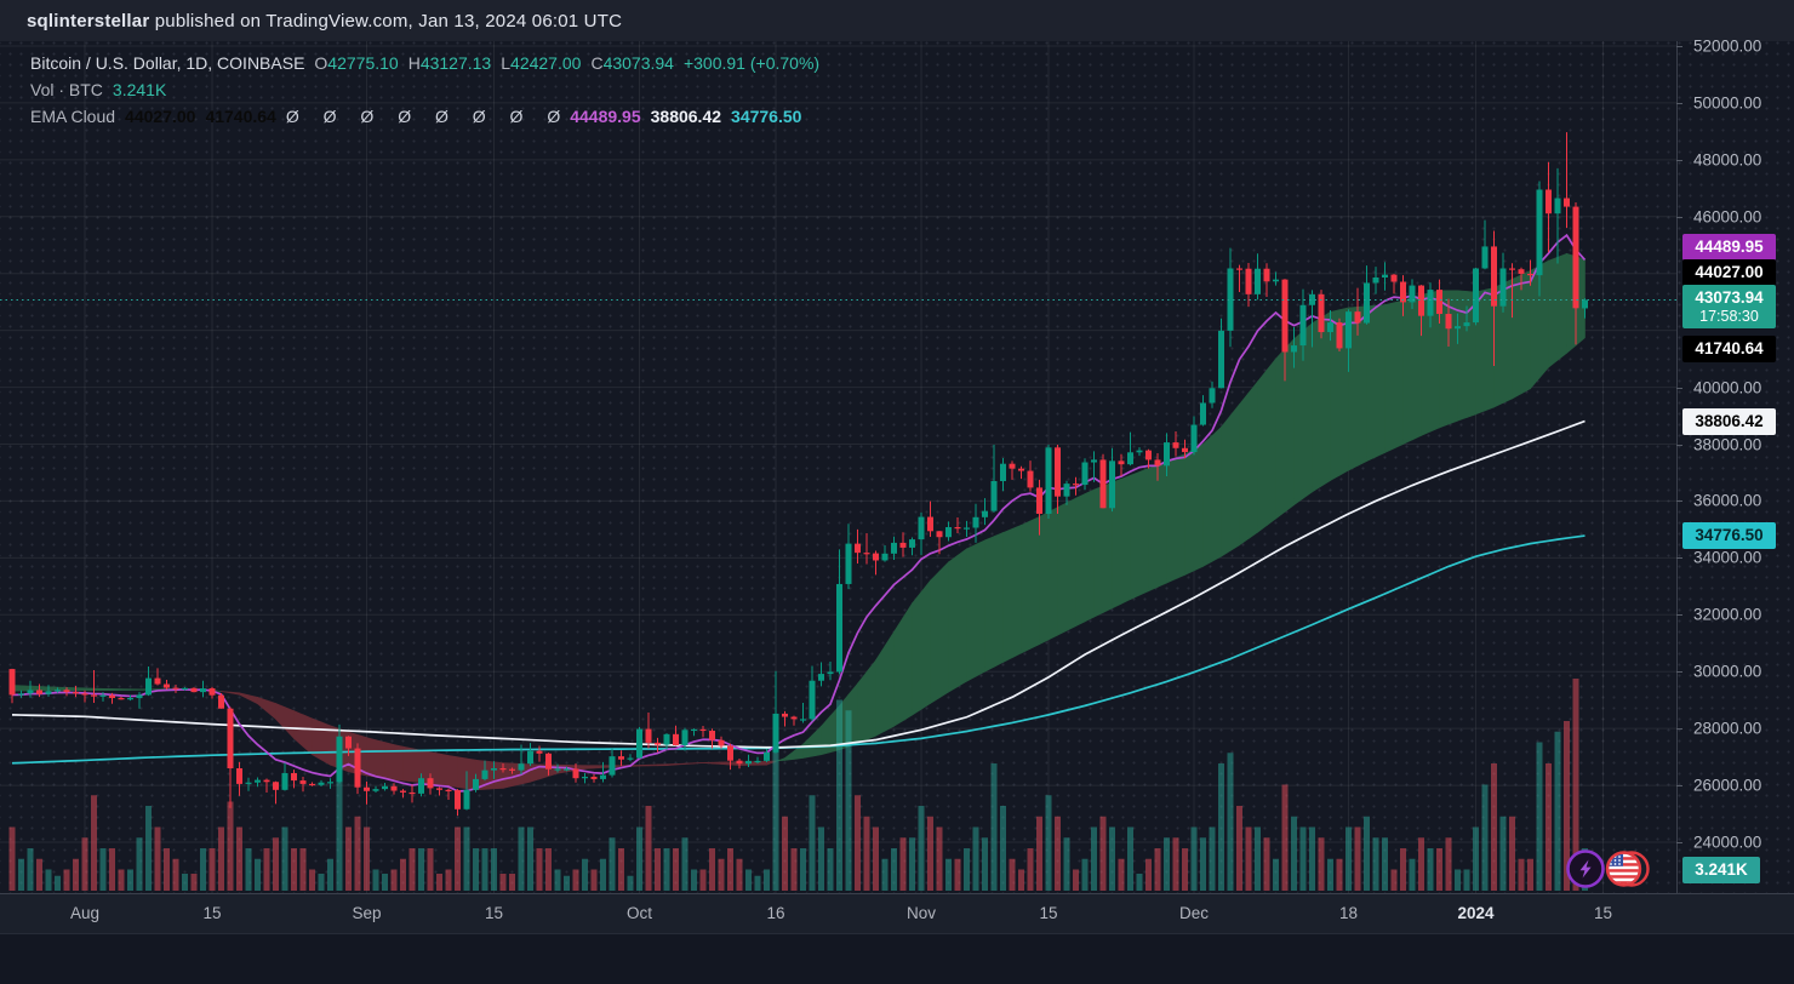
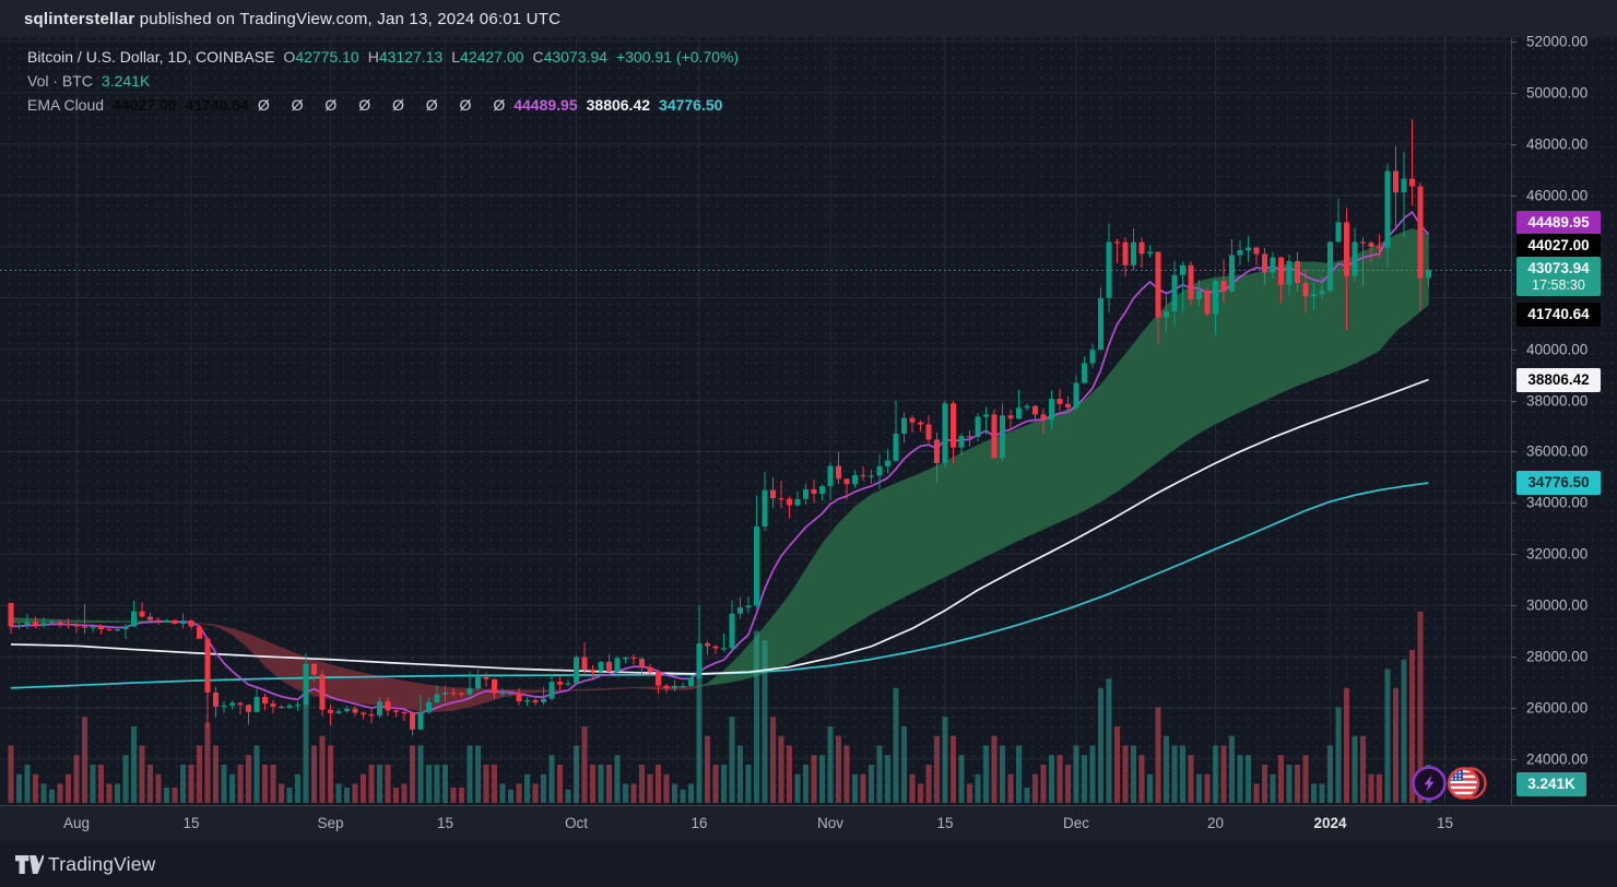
  sqlinterstellar published on TradingView.com, Jan 13, 2024 06:01 UTC
  Bitcoin / U.S. Dollar, 1D, COINBASE
  O
  42775.10
  H
  43127.13
  L
  42427.00
  C
  43073.94
  +300.91 (+0.70%)
  Vol · BTC
  3.241K
  EMA Cloud
  44027.00
  41740.64
  Ø Ø Ø Ø Ø Ø Ø Ø
  44489.95
  38806.42
  34776.50
  52000.00
  50000.00
  48000.00
  46000.00
  40000.00
  38000.00
  36000.00
  34000.00
  32000.00
  30000.00
  28000.00
  26000.00
  24000.00
  44489.95
  44027.00
  43073.94
  17:58:30
  41740.64
  38806.42
  34776.50
  3.241K
  Aug
  15
  Sep
  15
  Oct
  16
  Nov
  15
  Dec
- 18
+ 20
  2024
  15
+ TradingView
